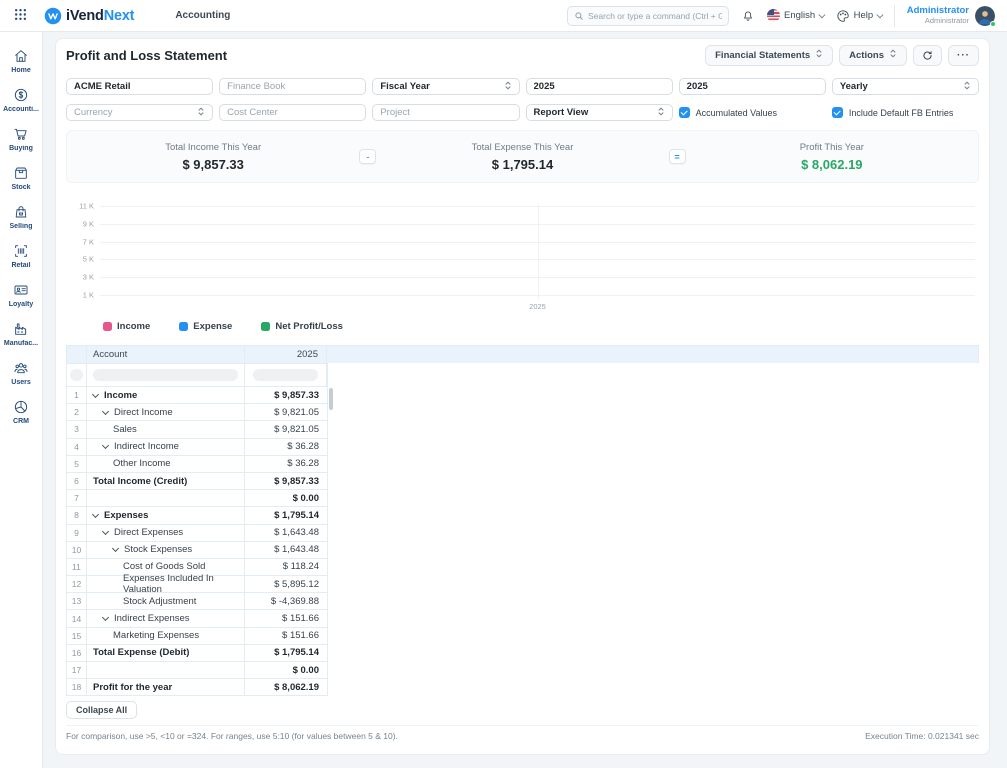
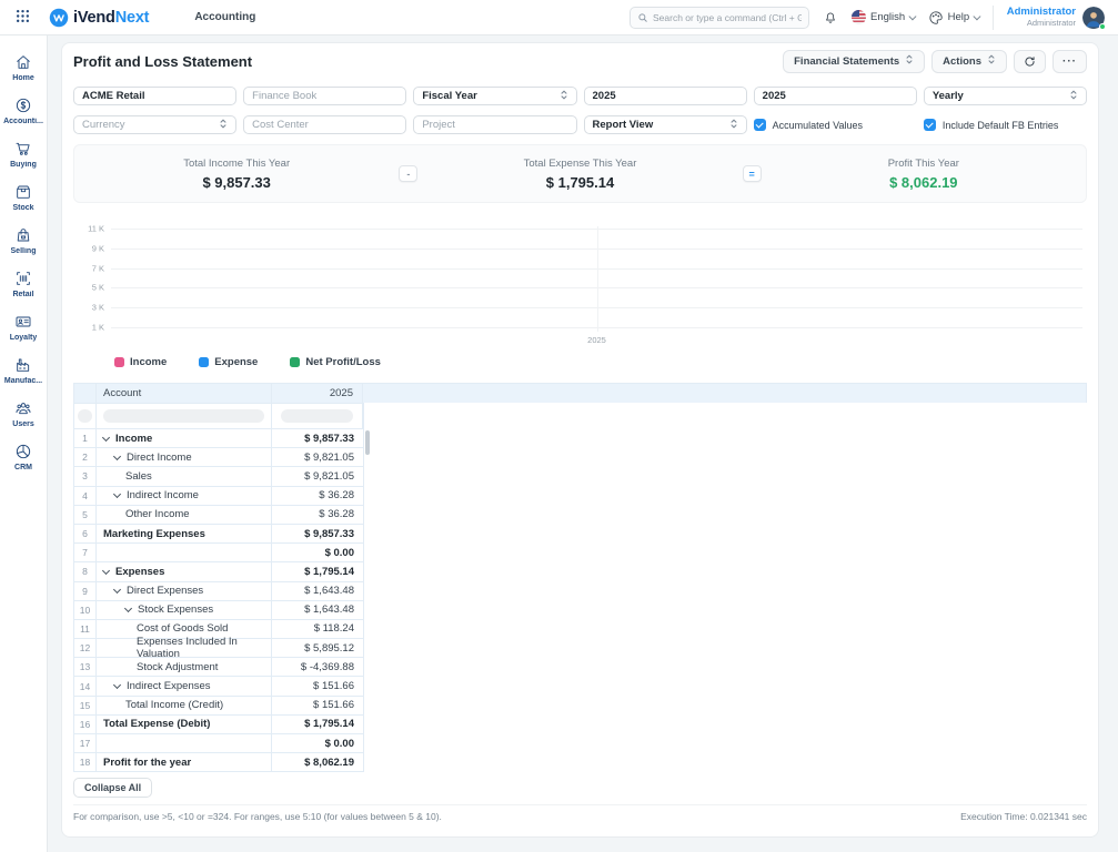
  iVendNext
  Accounting
  Search or type a command (Ctrl + G
  English
  Help
  Administrator
  Administrator
  Profit and Loss Statement
  Financial Statements
  Actions
  ···
  ACME Retail
  Finance Book
  Fiscal Year
  2025
  2025
  Yearly
  Currency
  Cost Center
  Project
  Report View
  Accumulated Values
  Include Default FB Entries
  Total Income This Year
  $ 9,857.33
  -
  Total Expense This Year
  $ 1,795.14
  =
  Profit This Year
  $ 8,062.19
  11 K
  9 K
  7 K
  5 K
  3 K
  1 K
  2025
  Income
  Expense
  Net Profit/Loss
  Account
  2025
  1
  Income
  $ 9,857.33
  2
  Direct Income
  $ 9,821.05
  3
  Sales
  $ 9,821.05
  4
  Indirect Income
  $ 36.28
  5
  Other Income
  $ 36.28
  6
- Total Income (Credit)
+ Marketing Expenses
  $ 9,857.33
  7
  $ 0.00
  8
  Expenses
  $ 1,795.14
  9
  Direct Expenses
  $ 1,643.48
  10
  Stock Expenses
  $ 1,643.48
  11
  Cost of Goods Sold
  $ 118.24
  12
  Expenses Included In Valuation
  $ 5,895.12
  13
  Stock Adjustment
  $ -4,369.88
  14
  Indirect Expenses
  $ 151.66
  15
- Marketing Expenses
+ Total Income (Credit)
  $ 151.66
  16
  Total Expense (Debit)
  $ 1,795.14
  17
  $ 0.00
  18
  Profit for the year
  $ 8,062.19
  Collapse All
  For comparison, use >5, <10 or =324. For ranges, use 5:10 (for values between 5 & 10).
  Execution Time: 0.021341 sec
